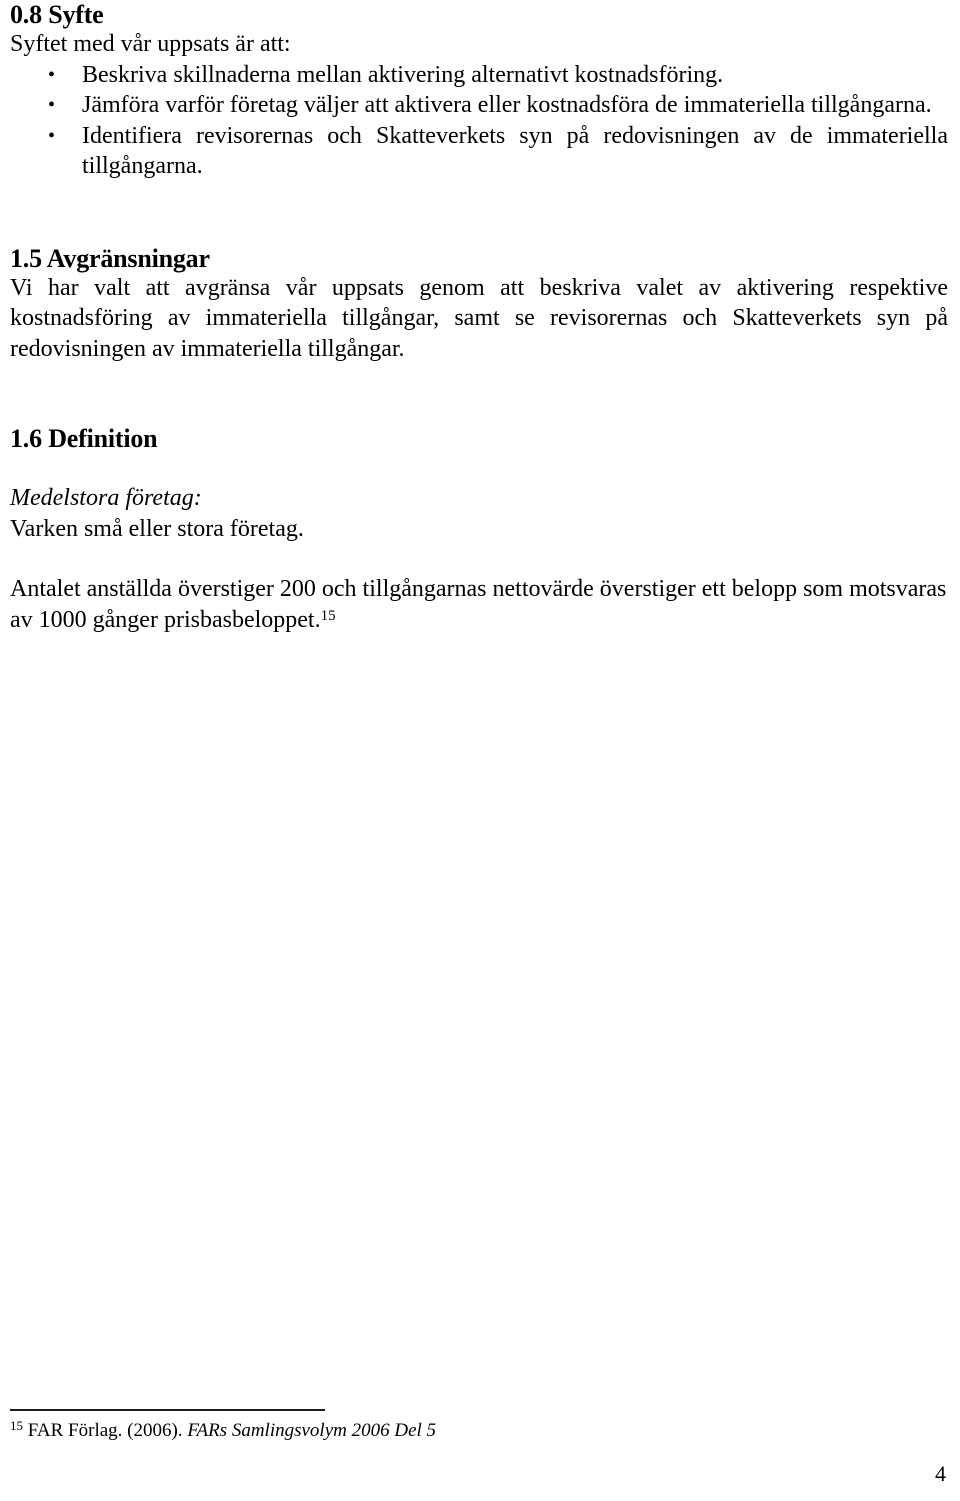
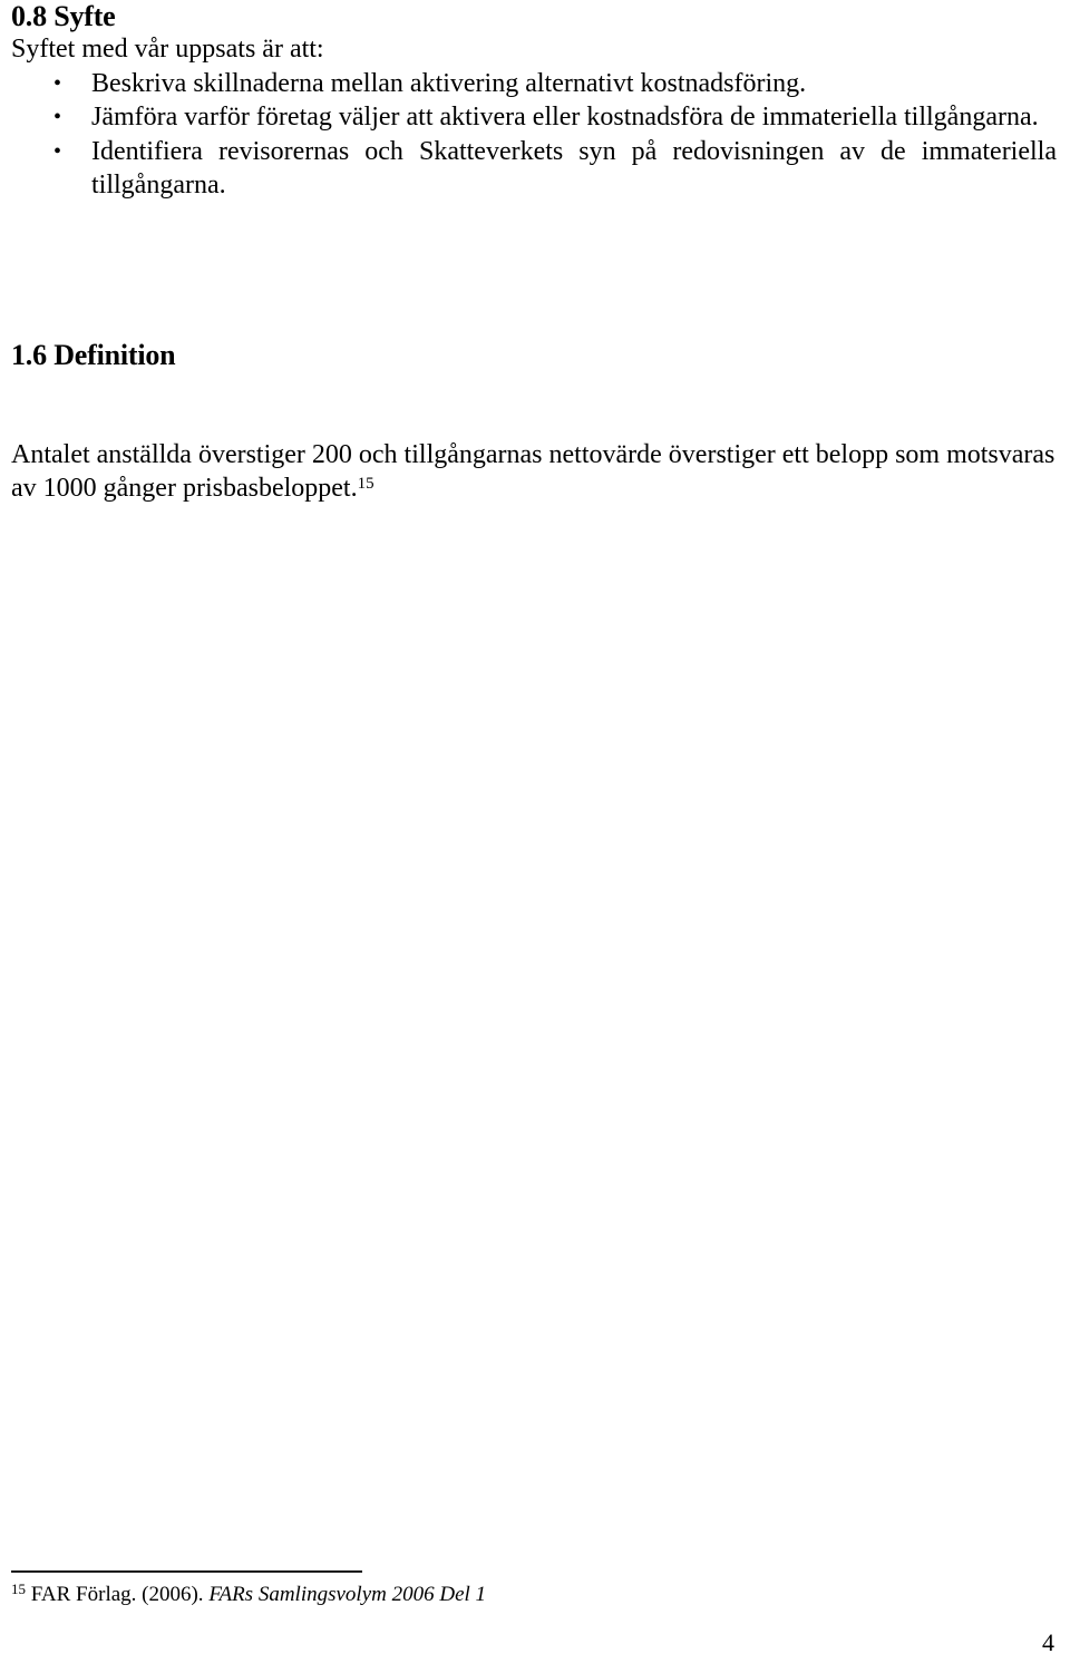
  0.8 Syfte
  Syftet med vår uppsats är att:
  Beskriva skillnaderna mellan aktivering alternativt kostnadsföring.
  Jämföra varför företag väljer att aktivera eller kostnadsföra de immateriella tillgångarna.
  Identifiera revisorernas och Skatteverkets syn på redovisningen av de immateriella tillgångarna.
- 1.5 Avgränsningar
- Vi har valt att avgränsa vår uppsats genom att beskriva valet av aktivering respektive kostnadsföring av immateriella tillgångar, samt se revisorernas och Skatteverkets syn på redovisningen av immateriella tillgångar.
  1.6 Definition
- Medelstora företag:
- Varken små eller stora företag.
  Antalet anställda överstiger 200 och tillgångarnas nettovärde överstiger ett belopp som motsvaras av 1000 gånger prisbasbeloppet.15
- 15 FAR Förlag. (2006). FARs Samlingsvolym 2006 Del 5
+ 15 FAR Förlag. (2006). FARs Samlingsvolym 2006 Del 1
  4
